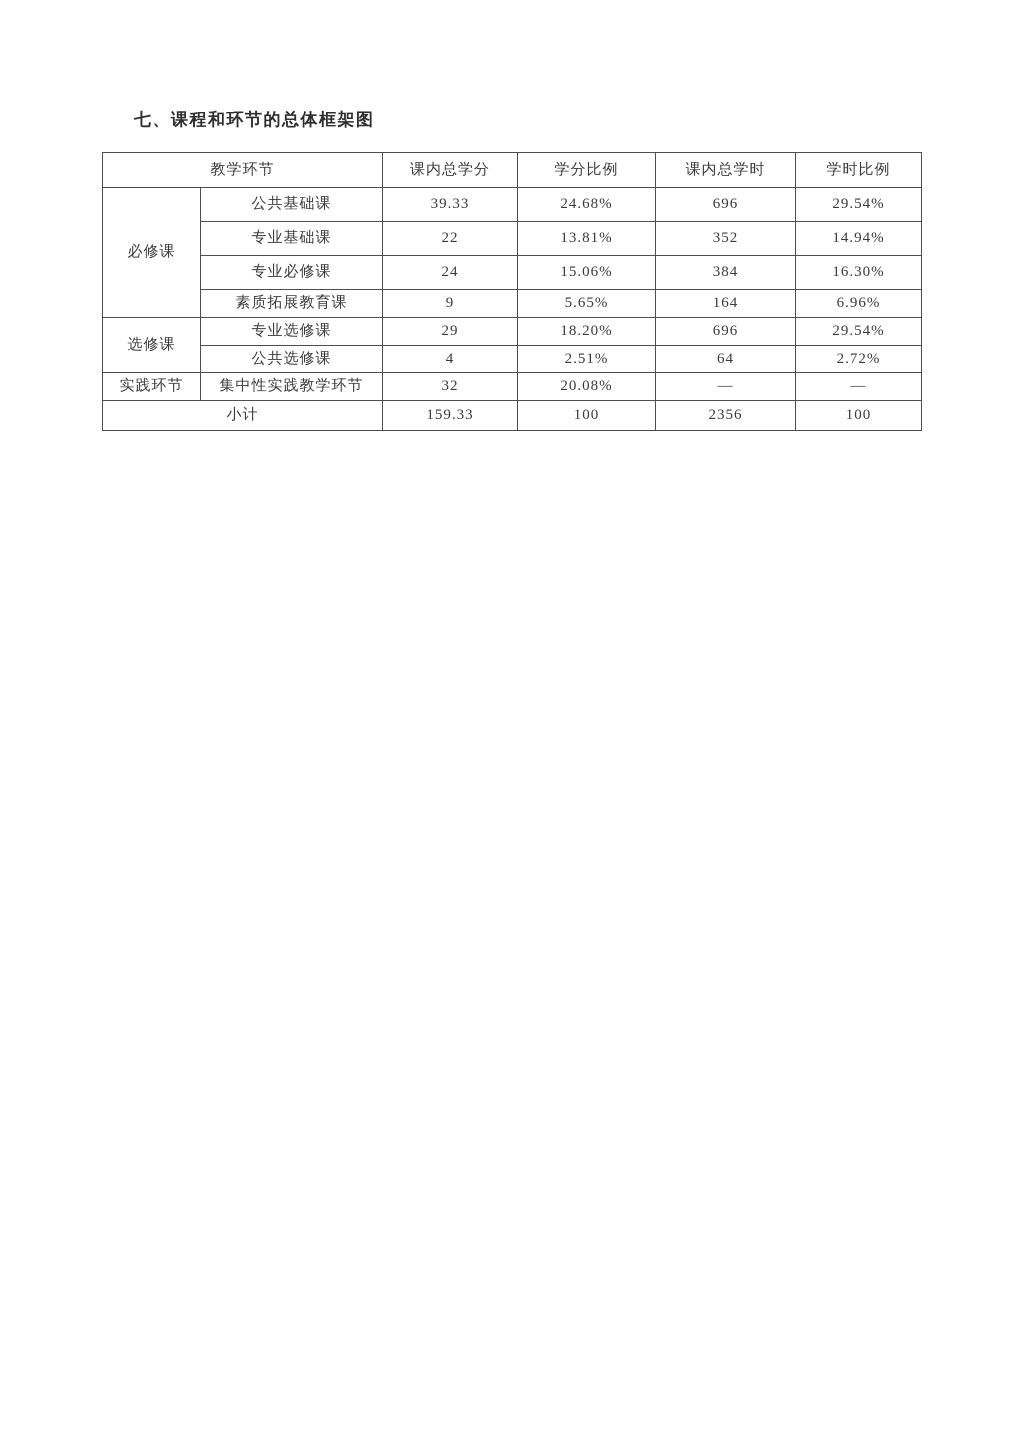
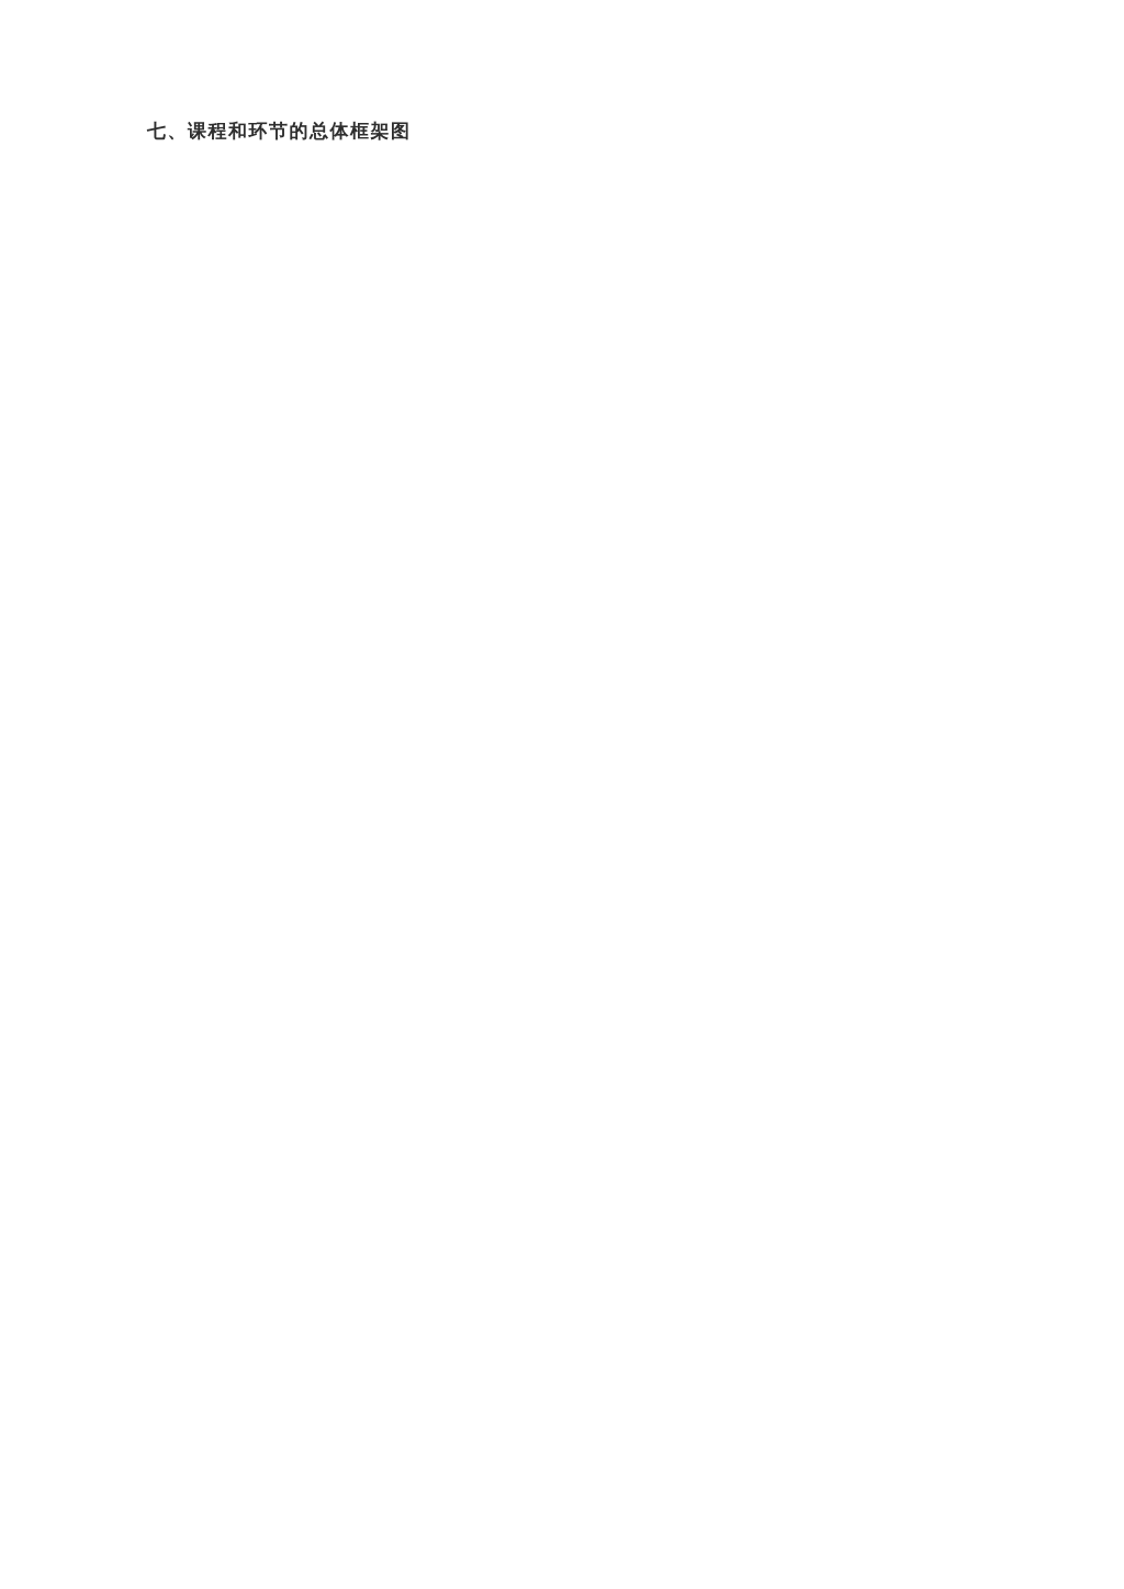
  七、课程和环节的总体框架图
- 教学环节	课内总学分	学分比例	课内总学时	学时比例
- 必修课	公共基础课	39.33	24.68%	696	29.54%
- 专业基础课	22	13.81%	352	14.94%
- 专业必修课	24	15.06%	384	16.30%
- 素质拓展教育课	9	5.65%	164	6.96%
- 选修课	专业选修课	29	18.20%	696	29.54%
- 公共选修课	4	2.51%	64	2.72%
- 实践环节	集中性实践教学环节	32	20.08%	—	—
- 小计	159.33	100	2356	100
